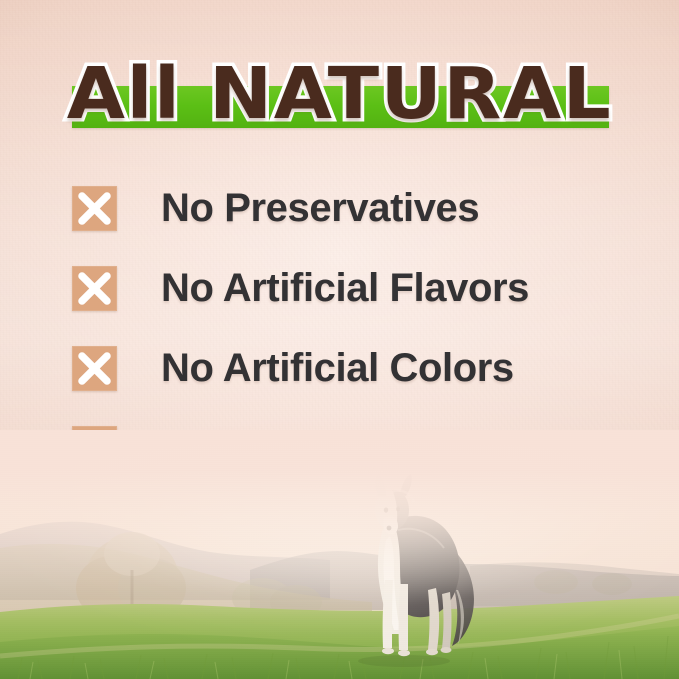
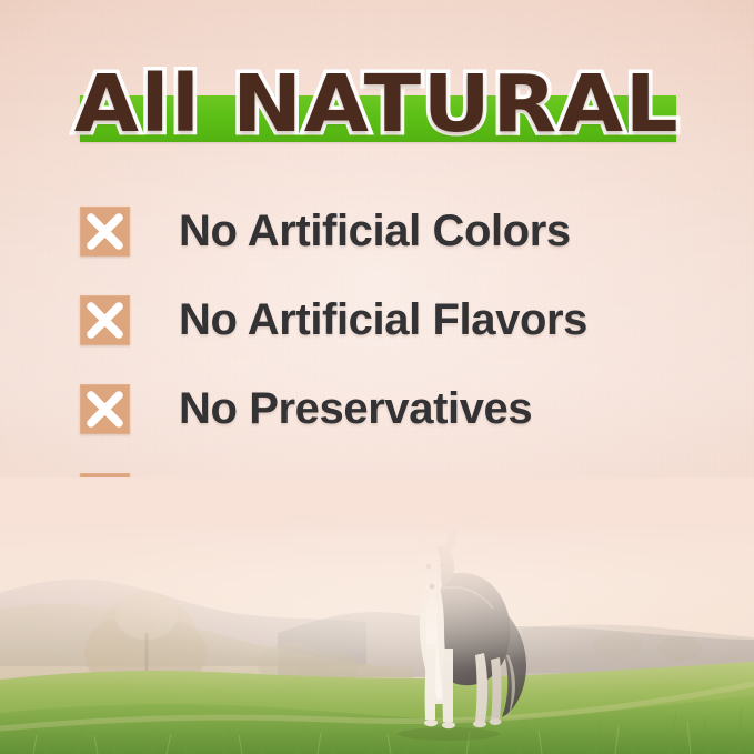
  All NATURAL
- No Preservatives
+ No Artificial Colors
  No Artificial Flavors
- No Artificial Colors
+ No Preservatives
